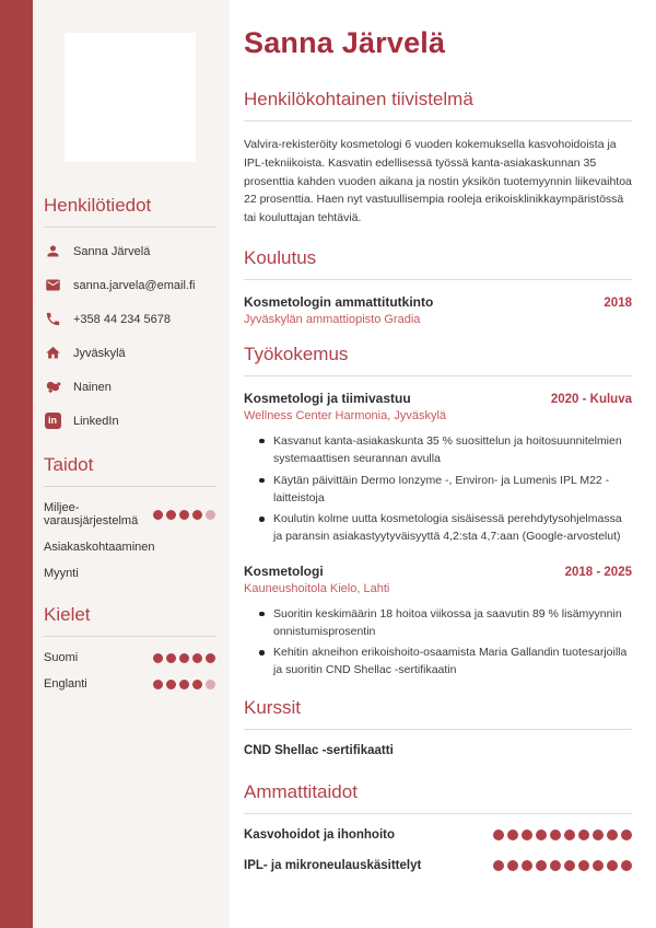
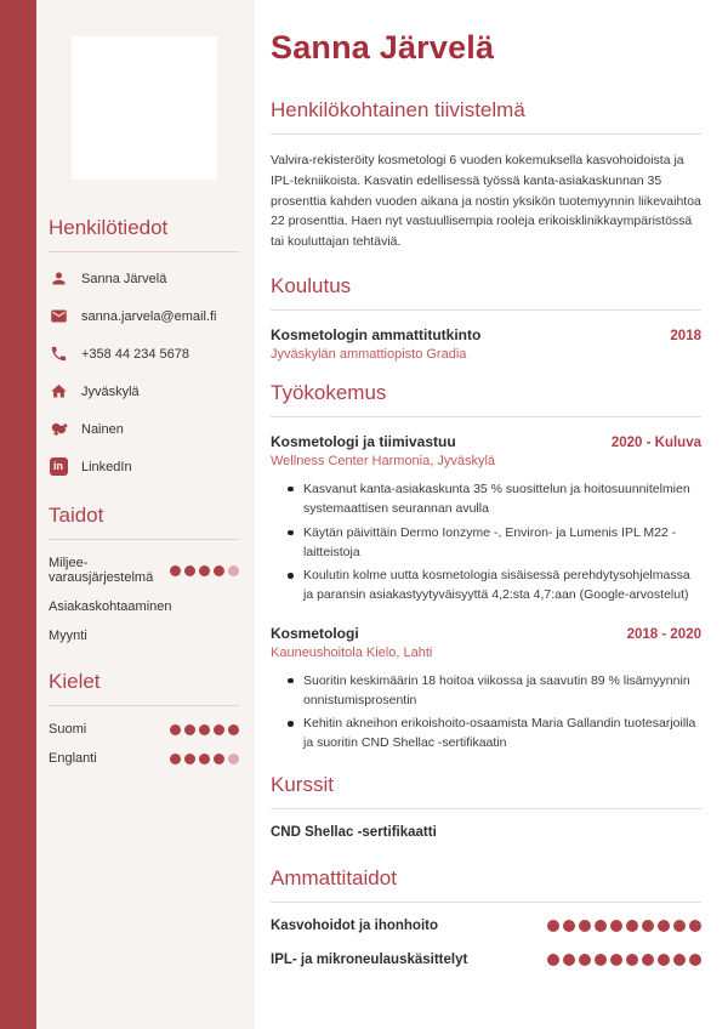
  Henkilötiedot
  Sanna Järvelä
  sanna.jarvela@email.fi
  +358 44 234 5678
  Jyväskylä
  Nainen
  in
  LinkedIn
  Taidot
  Miljee-varausjärjestelmä
  Asiakaskohtaaminen
  Myynti
  Kielet
  Suomi
  Englanti
  Sanna Järvelä
  Henkilökohtainen tiivistelmä
  Valvira-rekisteröity kosmetologi 6 vuoden kokemuksella kasvohoidoista ja IPL-tekniikoista. Kasvatin edellisessä työssä kanta-asiakaskunnan 35 prosenttia kahden vuoden aikana ja nostin yksikön tuotemyynnin liikevaihtoa 22 prosenttia. Haen nyt vastuullisempia rooleja erikoisklinikkaympäristössä tai kouluttajan tehtäviä.
  Koulutus
  Kosmetologin ammattitutkinto
  2018
  Jyväskylän ammattiopisto Gradia
  Työkokemus
  Kosmetologi ja tiimivastuu
  2020 - Kuluva
  Wellness Center Harmonia, Jyväskylä
  Kasvanut kanta-asiakaskunta 35 % suosittelun ja hoitosuunnitelmien systemaattisen seurannan avulla
  Käytän päivittäin Dermo Ionzyme -, Environ- ja Lumenis IPL M22 -laitteistoja
  Koulutin kolme uutta kosmetologia sisäisessä perehdytysohjelmassa ja paransin asiakastyytyväisyyttä 4,2:sta 4,7:aan (Google-arvostelut)
  Kosmetologi
- 2018 - 2025
+ 2018 - 2020
  Kauneushoitola Kielo, Lahti
  Suoritin keskimäärin 18 hoitoa viikossa ja saavutin 89 % lisämyynnin onnistumisprosentin
  Kehitin akneihon erikoishoito-osaamista Maria Gallandin tuotesarjoilla ja suoritin CND Shellac -sertifikaatin
  Kurssit
  CND Shellac -sertifikaatti
  Ammattitaidot
  Kasvohoidot ja ihonhoito
  IPL- ja mikroneulauskäsittelyt
